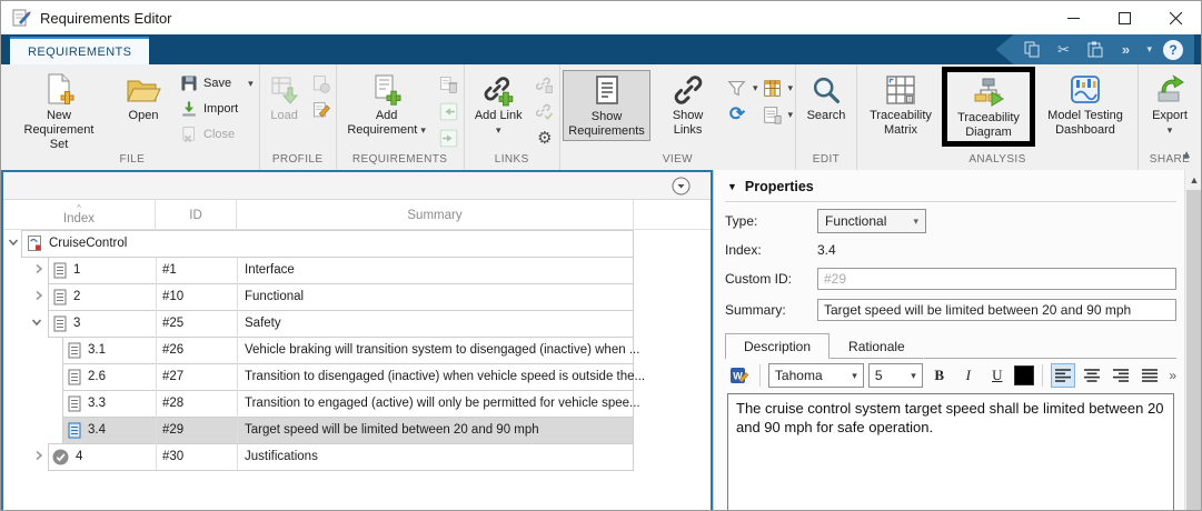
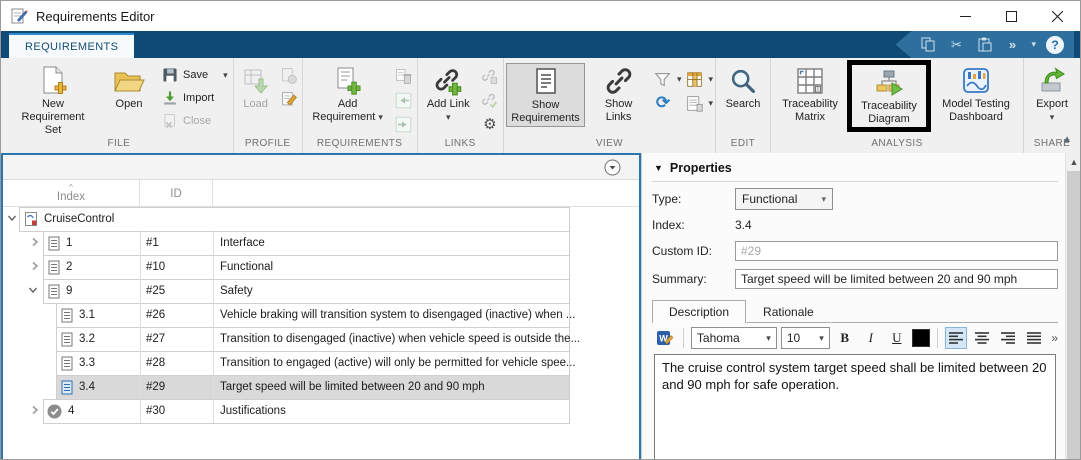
  Requirements Editor
  REQUIREMENTS
  ✂
  »
  ▾
  ?
  New Requirement Set
  Open
  Save
  ▾
  Import
  Close
  FILE
  Load
  PROFILE
  Add Requirement ▾
  REQUIREMENTS
  Add Link ▾
  ⚙
  LINKS
  Show Requirements
  Show Links
  ▾
  ⟳
  ▾
  ▾
  VIEW
  Search
  EDIT
  Traceability Matrix
  Traceability Diagram
  Model Testing Dashboard
  ANALYSIS
  Export
  ▾
  SHARE
  ▲
  ^
  Index
  ID
- Summary
  CruiseControl
  1
  #1
  Interface
  2
  #10
  Functional
- 3
+ 9
  #25
  Safety
  3.1
  #26
  Vehicle braking will transition system to disengaged (inactive) when ...
- 2.6
+ 3.2
  #27
  Transition to disengaged (inactive) when vehicle speed is outside the...
  3.3
  #28
  Transition to engaged (active) will only be permitted for vehicle spee...
  3.4
  #29
  Target speed will be limited between 20 and 90 mph
  4
  #30
  Justifications
  ▼
  Properties
  Type:
  Functional
  ▾
  Index:
  3.4
  Custom ID:
  #29
  Summary:
  Target speed will be limited between 20 and 90 mph
  Description
  Rationale
  W
  Tahoma
  ▾
- 5
+ 10
  ▾
  B
  I
  U
  »
  The cruise control system target speed shall be limited between 20 and 90 mph for safe operation.
  ▲
